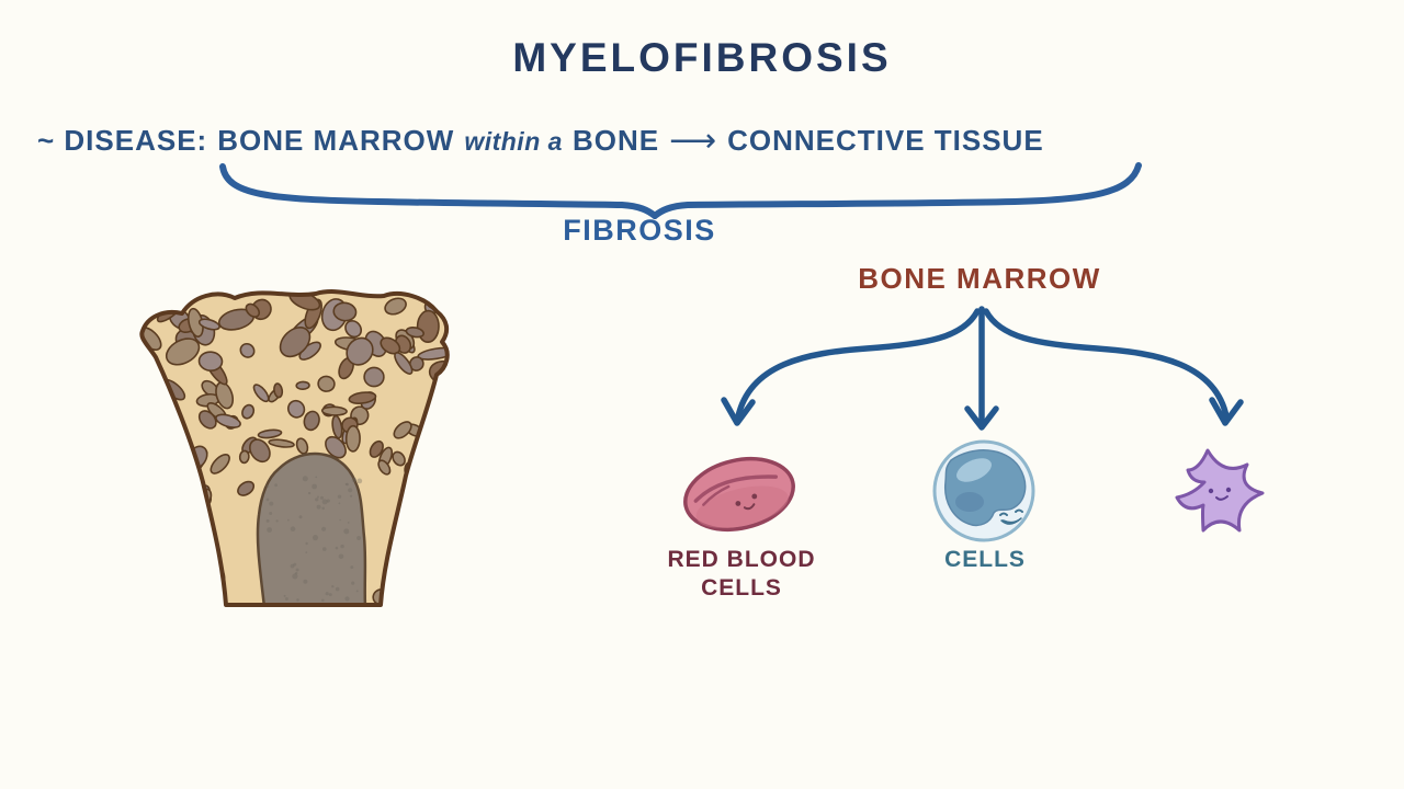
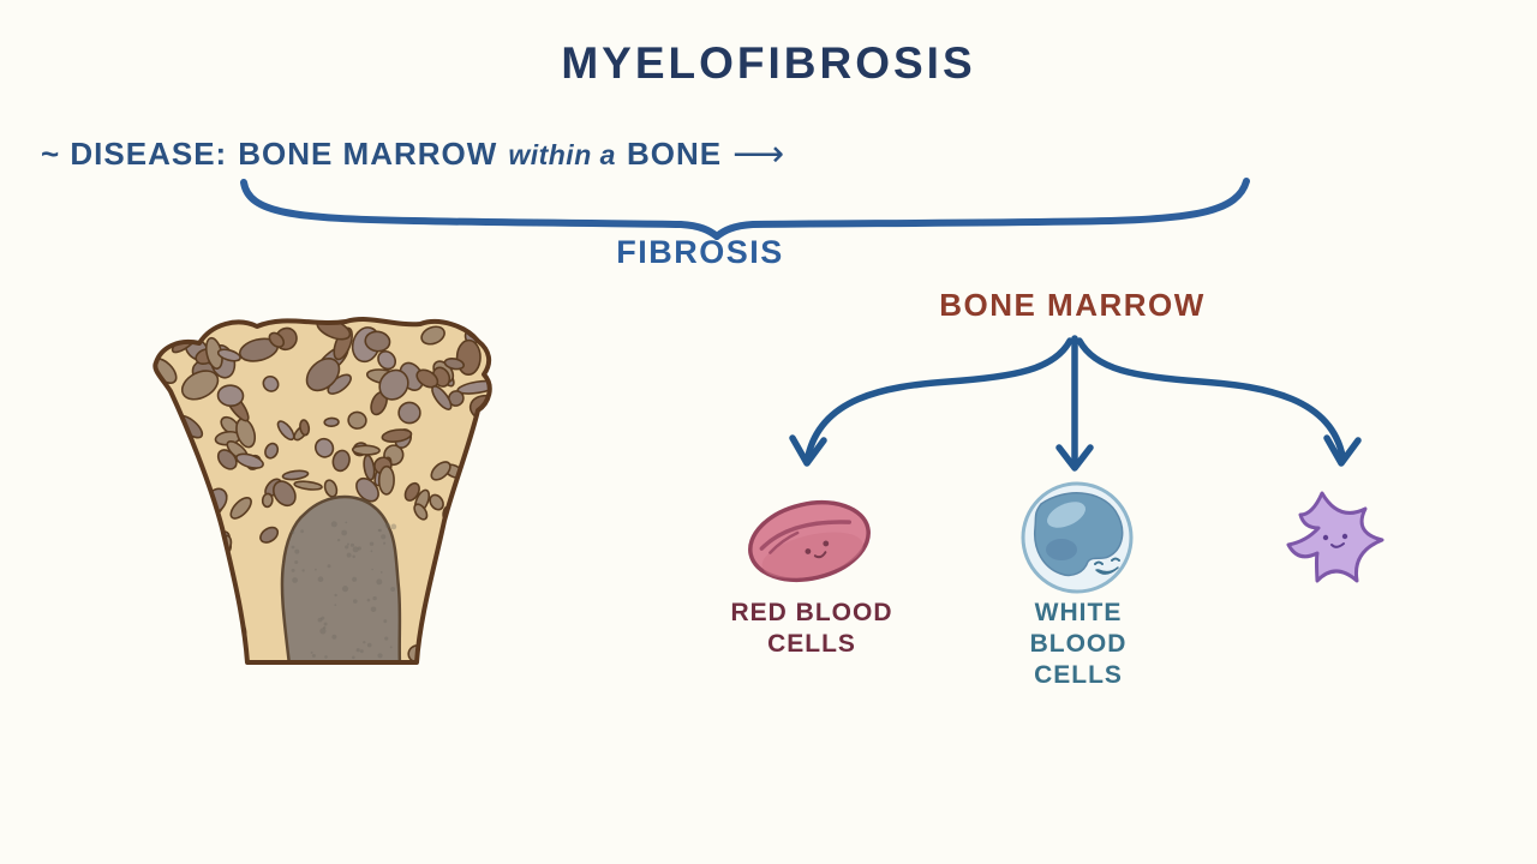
  MYELOFIBROSIS
  ~ DISEASE:
  BONE MARROW
  within a
  BONE
  ⟶
- CONNECTIVE TISSUE
  FIBROSIS
  BONE MARROW
  RED BLOOD
  CELLS
+ WHITE BLOOD
  CELLS
